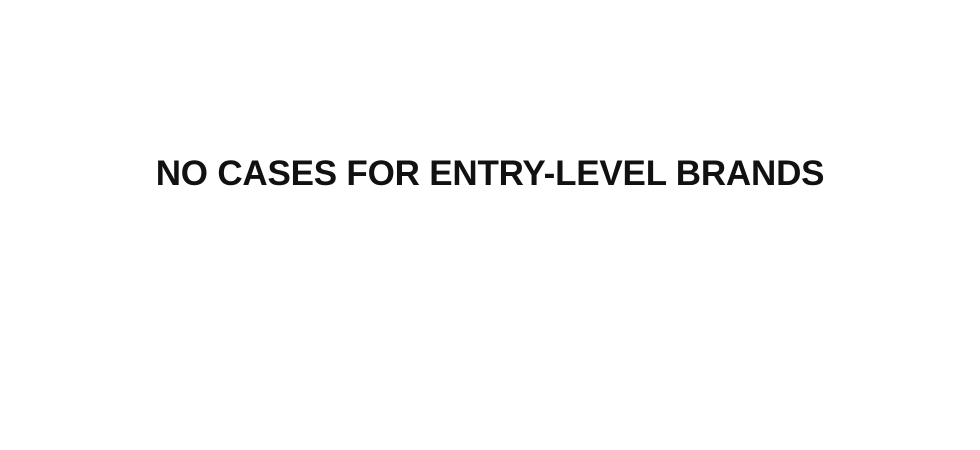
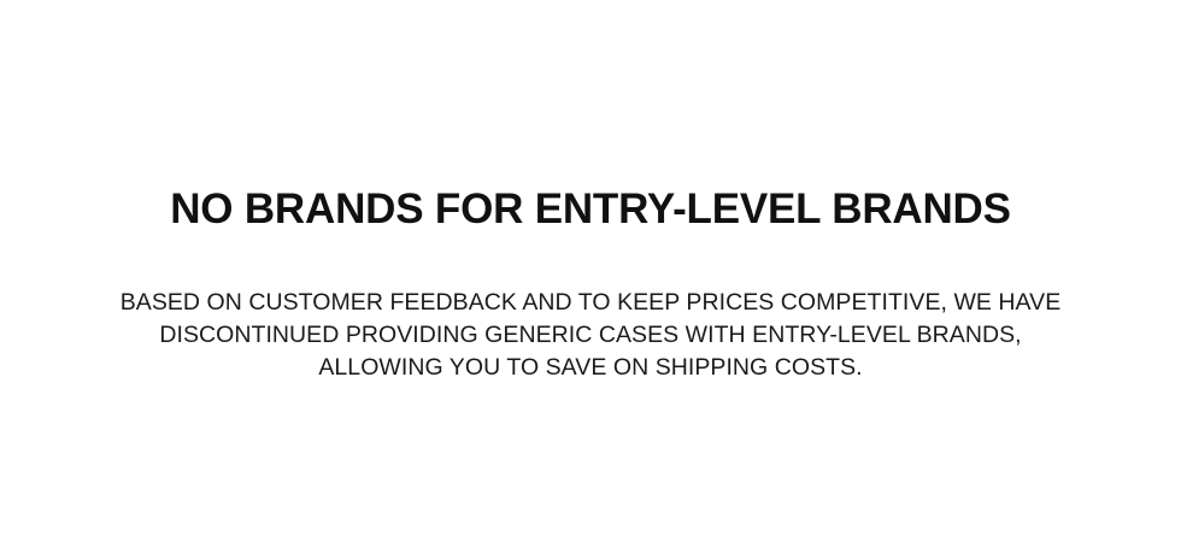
- NO CASES FOR ENTRY-LEVEL BRANDS
+ NO BRANDS FOR ENTRY-LEVEL BRANDS
+ BASED ON CUSTOMER FEEDBACK AND TO KEEP PRICES COMPETITIVE, WE HAVE DISCONTINUED PROVIDING GENERIC CASES WITH ENTRY-LEVEL BRANDS, ALLOWING YOU TO SAVE ON SHIPPING COSTS.
